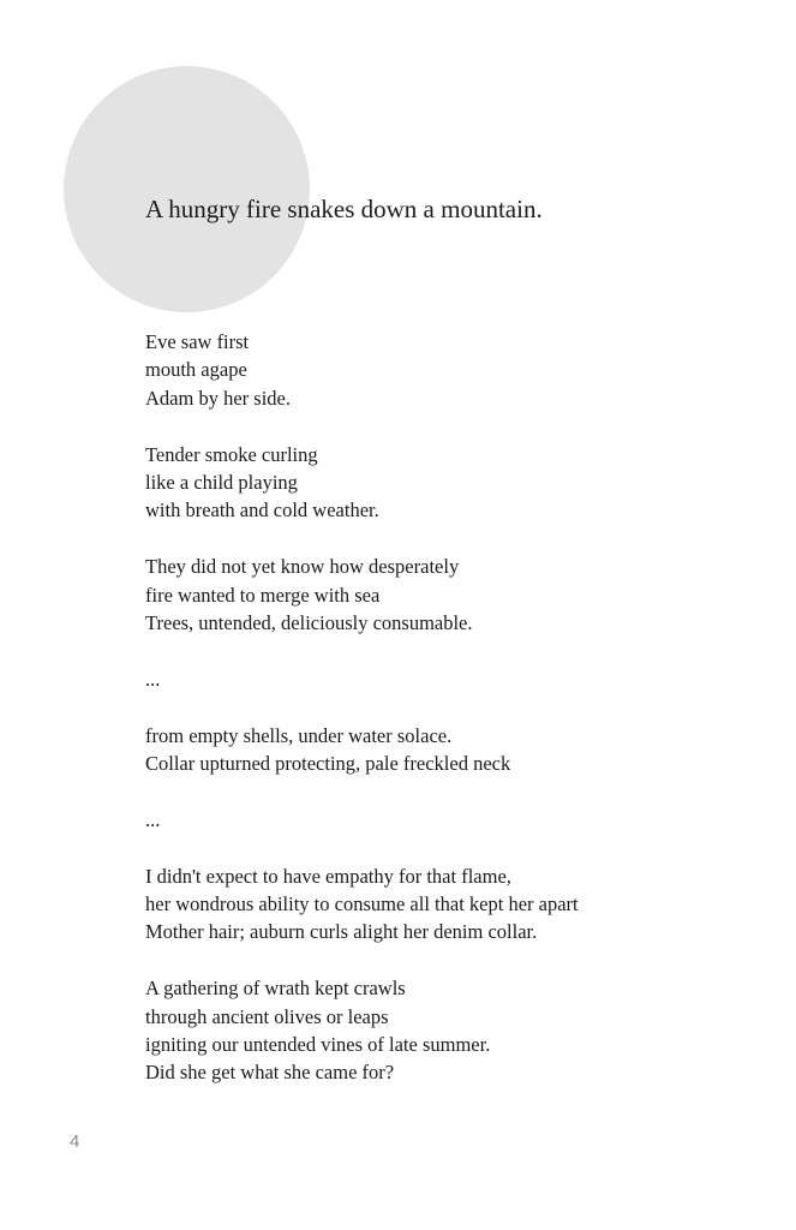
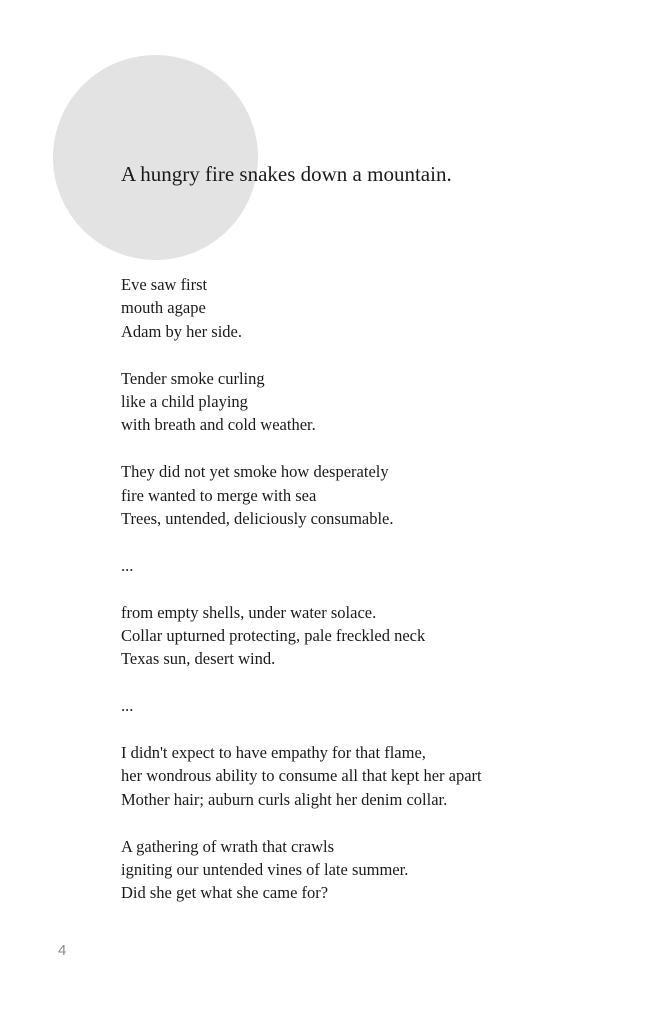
  A hungry fire snakes down a mountain.
  Eve saw first
  mouth agape
  Adam by her side.
  Tender smoke curling
  like a child playing
  with breath and cold weather.
- They did not yet know how desperately
+ They did not yet smoke how desperately
  fire wanted to merge with sea
  Trees, untended, deliciously consumable.
  ...
  from empty shells, under water solace.
  Collar upturned protecting, pale freckled neck
+ Texas sun, desert wind.
  ...
  I didn't expect to have empathy for that flame,
  her wondrous ability to consume all that kept her apart
  Mother hair; auburn curls alight her denim collar.
- A gathering of wrath kept crawls
+ A gathering of wrath that crawls
- through ancient olives or leaps
  igniting our untended vines of late summer.
  Did she get what she came for?
  4
